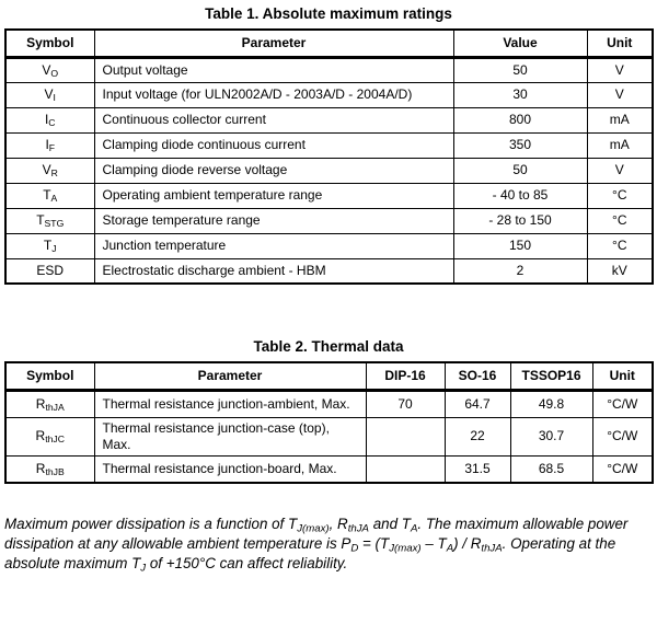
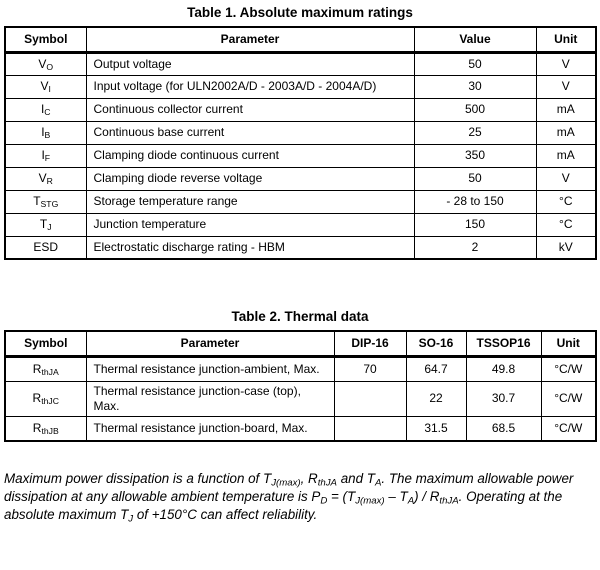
  Table 1. Absolute maximum ratings
  Symbol	Parameter	Value	Unit
  VO	Output voltage	50	V
  VI	Input voltage (for ULN2002A/D - 2003A/D - 2004A/D)	30	V
- IC	Continuous collector current	800	mA
+ IC	Continuous collector current	500	mA
+ IB	Continuous base current	25	mA
  IF	Clamping diode continuous current	350	mA
  VR	Clamping diode reverse voltage	50	V
- TA	Operating ambient temperature range	- 40 to 85	°C
  TSTG	Storage temperature range	- 28 to 150	°C
  TJ	Junction temperature	150	°C
- ESD	Electrostatic discharge ambient - HBM	2	kV
+ ESD	Electrostatic discharge rating - HBM	2	kV
  Table 2. Thermal data
  Symbol	Parameter	DIP-16	SO-16	TSSOP16	Unit
  RthJA	Thermal resistance junction-ambient, Max.	70	64.7	49.8	°C/W
  RthJC	Thermal resistance junction-case (top), Max.		22	30.7	°C/W
  RthJB	Thermal resistance junction-board, Max.		31.5	68.5	°C/W
  Maximum power dissipation is a function of TJ(max), RthJA and TA. The maximum allowable power dissipation at any allowable ambient temperature is PD = (TJ(max) – TA) / RthJA. Operating at the absolute maximum TJ of +150°C can affect reliability.
